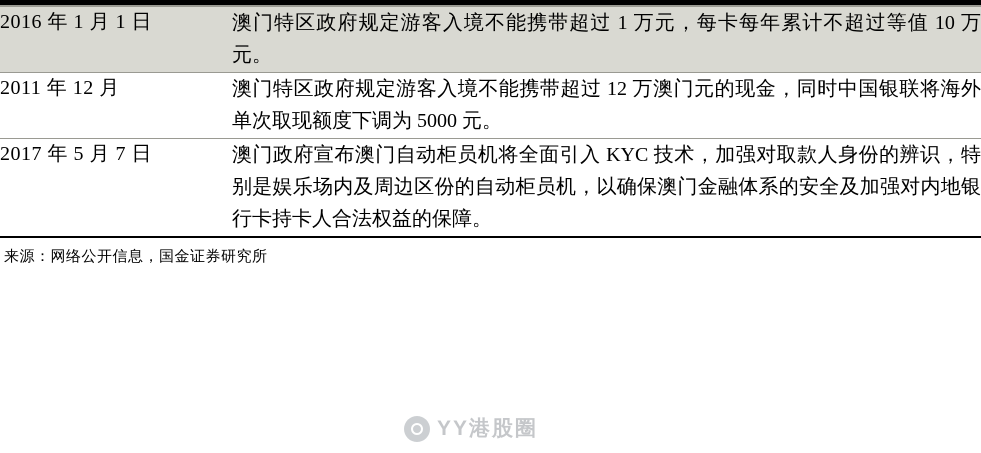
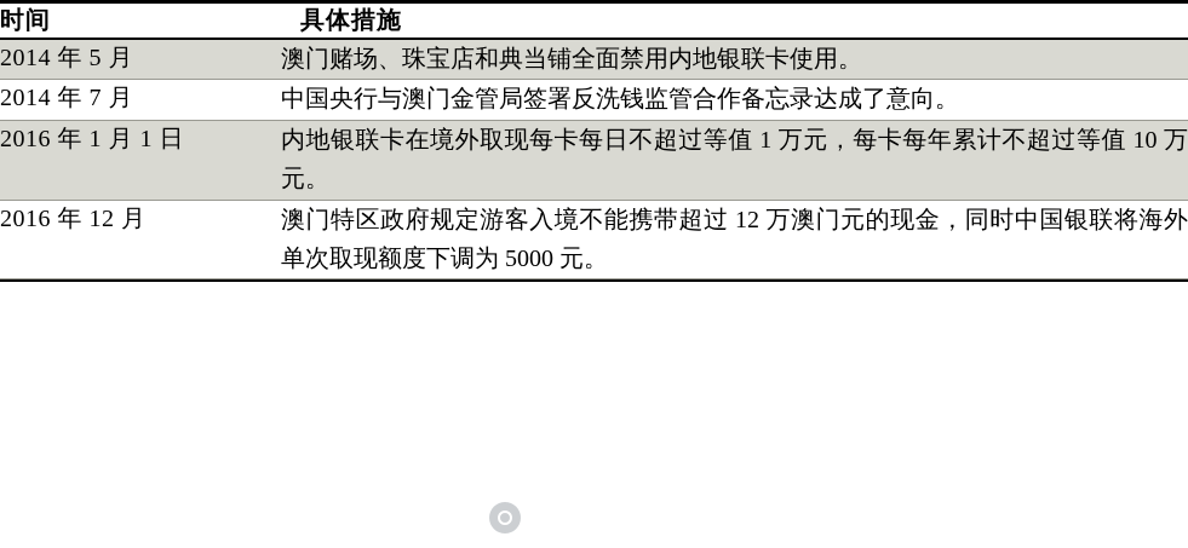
+ 时间	具体措施
+ 2014 年 5 月	澳门赌场、珠宝店和典当铺全面禁用内地银联卡使用。
+ 2014 年 7 月	中国央行与澳门金管局签署反洗钱监管合作备忘录达成了意向。
- 2016 年 1 月 1 日	澳门特区政府规定游客入境不能携带超过 1 万元，每卡每年累计不超过等值 10 万元。
+ 2016 年 1 月 1 日	内地银联卡在境外取现每卡每日不超过等值 1 万元，每卡每年累计不超过等值 10 万元。
- 2011 年 12 月	澳门特区政府规定游客入境不能携带超过 12 万澳门元的现金，同时中国银联将海外单次取现额度下调为 5000 元。
+ 2016 年 12 月	澳门特区政府规定游客入境不能携带超过 12 万澳门元的现金，同时中国银联将海外单次取现额度下调为 5000 元。
- 2017 年 5 月 7 日	澳门政府宣布澳门自动柜员机将全面引入 KYC 技术，加强对取款人身份的辨识，特别是娱乐场内及周边区份的自动柜员机，以确保澳门金融体系的安全及加强对内地银行卡持卡人合法权益的保障。
- 来源：网络公开信息，国金证券研究所
- YY港股圈
